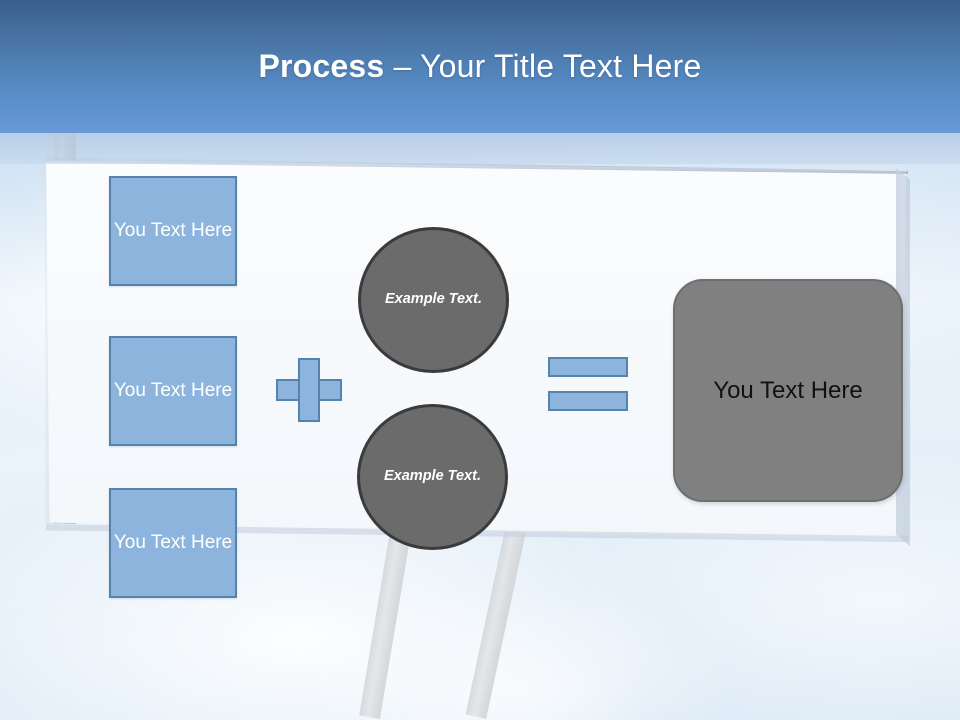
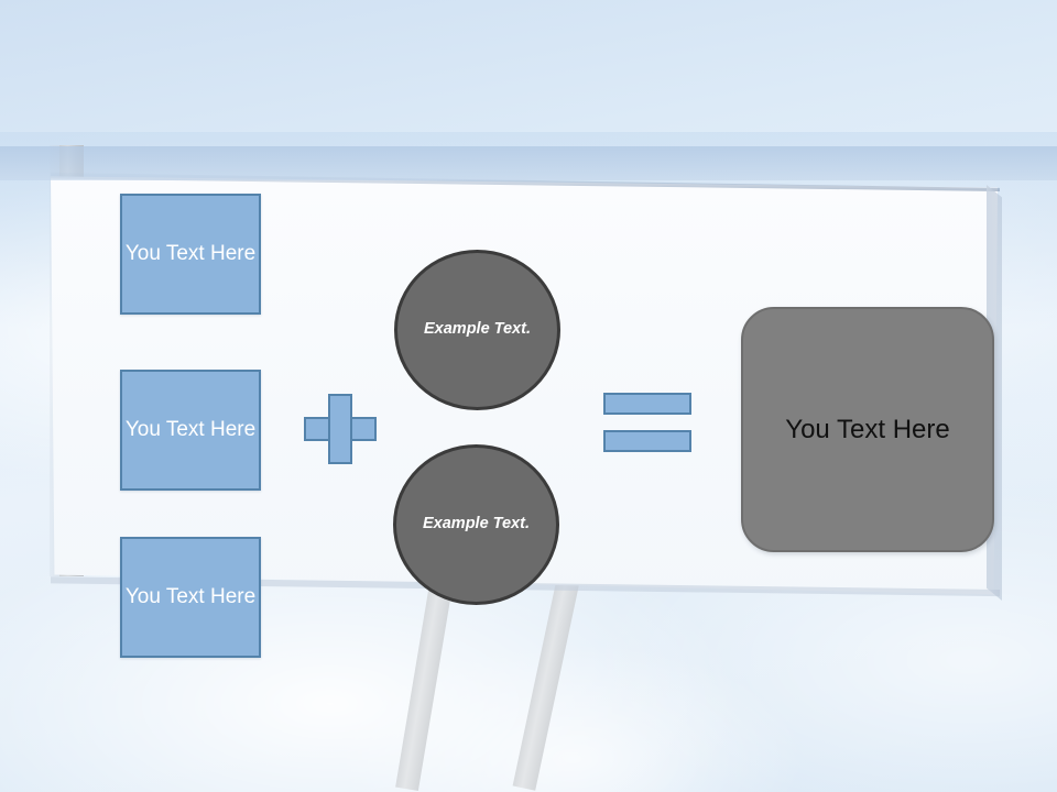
- Process – Your Title Text Here
  You Text Here
  You Text Here
  You Text Here
  Example Text.
  Example Text.
  You Text Here
